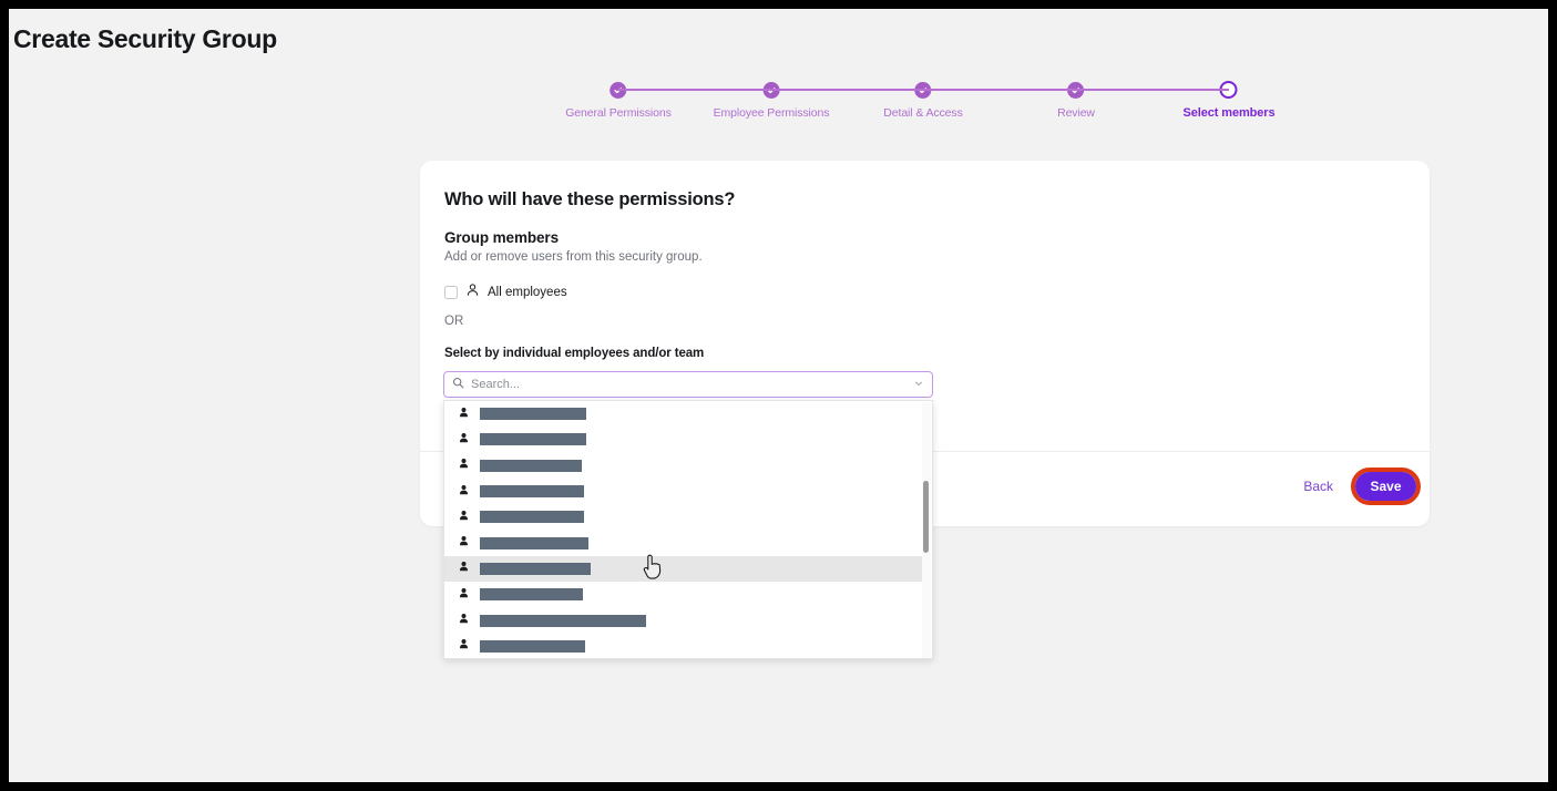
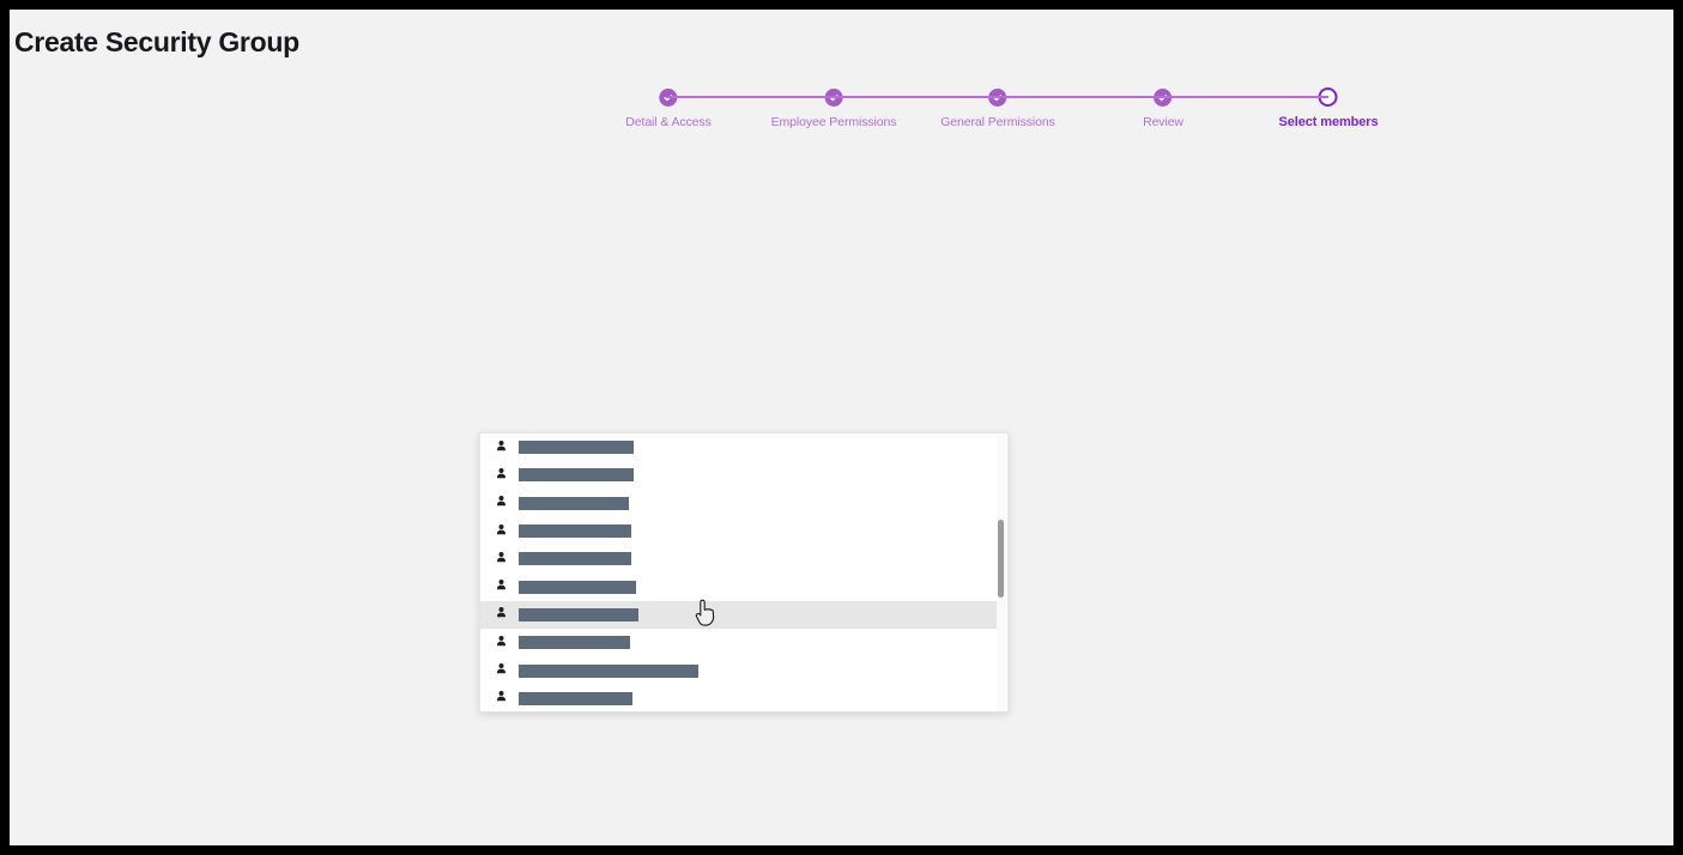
  Create Security Group
- General Permissions
+ Detail & Access
  Employee Permissions
- Detail & Access
+ General Permissions
  Review
  Select members
- Who will have these permissions?
- Group members
- Add or remove users from this security group.
- All employees
- OR
- Select by individual employees and/or team
- Search...
- Back
- Save
